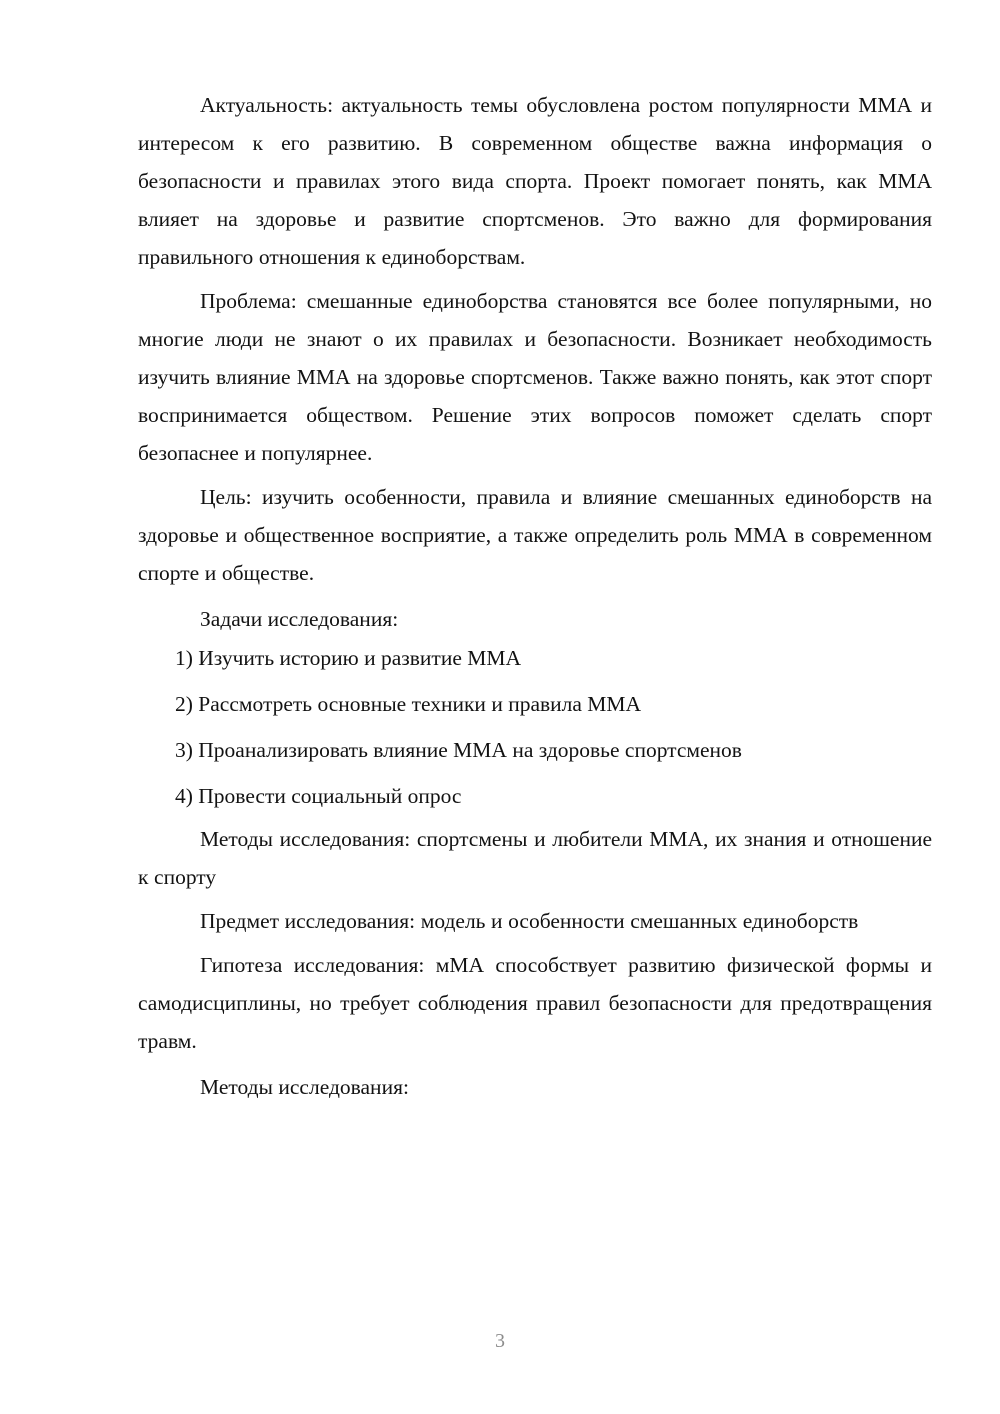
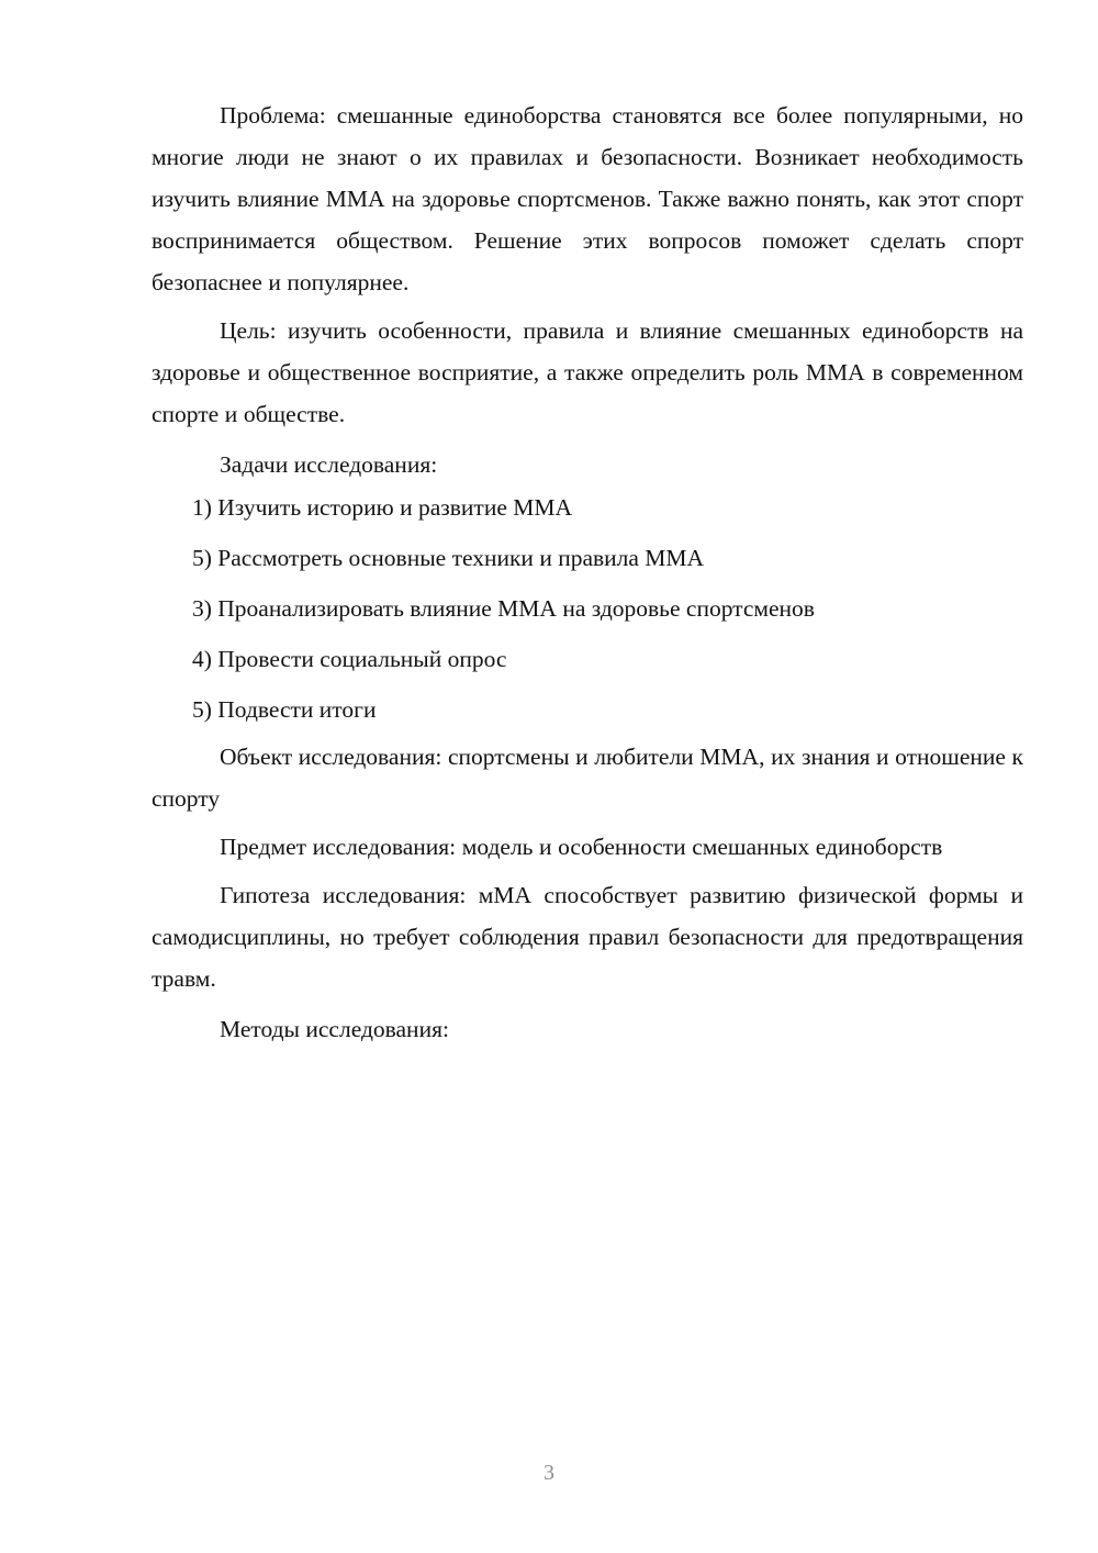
- Актуальность: актуальность темы обусловлена ростом популярности ММА и интересом к его развитию. В современном обществе важна информация о безопасности и правилах этого вида спорта. Проект помогает понять, как ММА влияет на здоровье и развитие спортсменов. Это важно для формирования правильного отношения к единоборствам.
  Проблема: смешанные единоборства становятся все более популярными, но многие люди не знают о их правилах и безопасности. Возникает необходимость изучить влияние ММА на здоровье спортсменов. Также важно понять, как этот спорт воспринимается обществом. Решение этих вопросов поможет сделать спорт безопаснее и популярнее.
  Цель: изучить особенности, правила и влияние смешанных единоборств на здоровье и общественное восприятие, а также определить роль ММА в современном спорте и обществе.
  Задачи исследования:
  1) Изучить историю и развитие ММА
- 2) Рассмотреть основные техники и правила ММА
+ 5) Рассмотреть основные техники и правила ММА
  3) Проанализировать влияние ММА на здоровье спортсменов
  4) Провести социальный опрос
+ 5) Подвести итоги
- Методы исследования: спортсмены и любители ММА, их знания и отношение к спорту
+ Объект исследования: спортсмены и любители ММА, их знания и отношение к спорту
  Предмет исследования: модель и особенности смешанных единоборств
  Гипотеза исследования: мМА способствует развитию физической формы и самодисциплины, но требует соблюдения правил безопасности для предотвращения травм.
  Методы исследования:
  3
